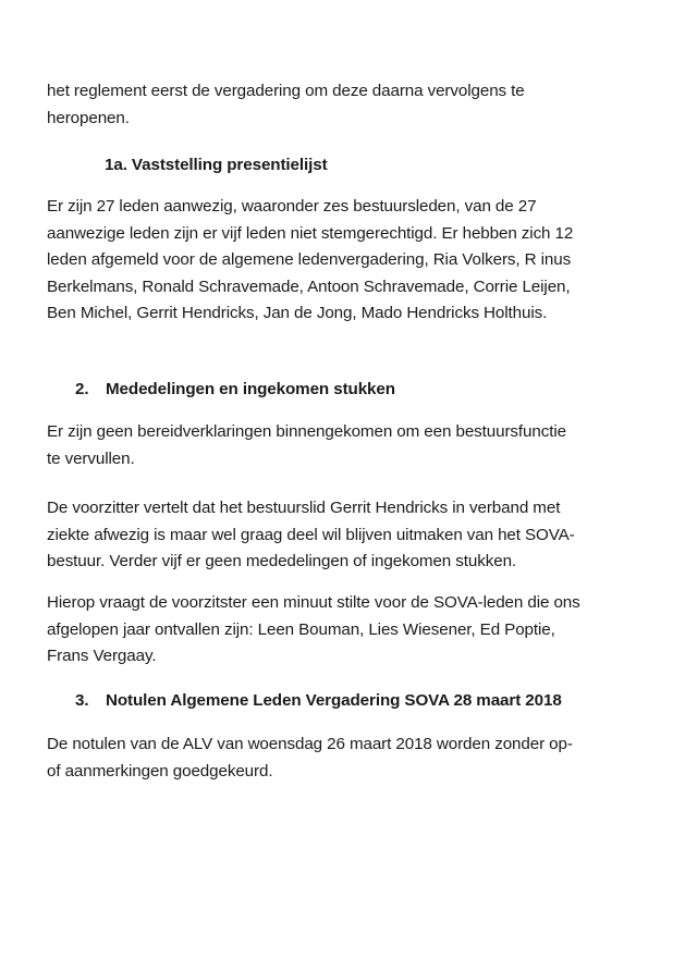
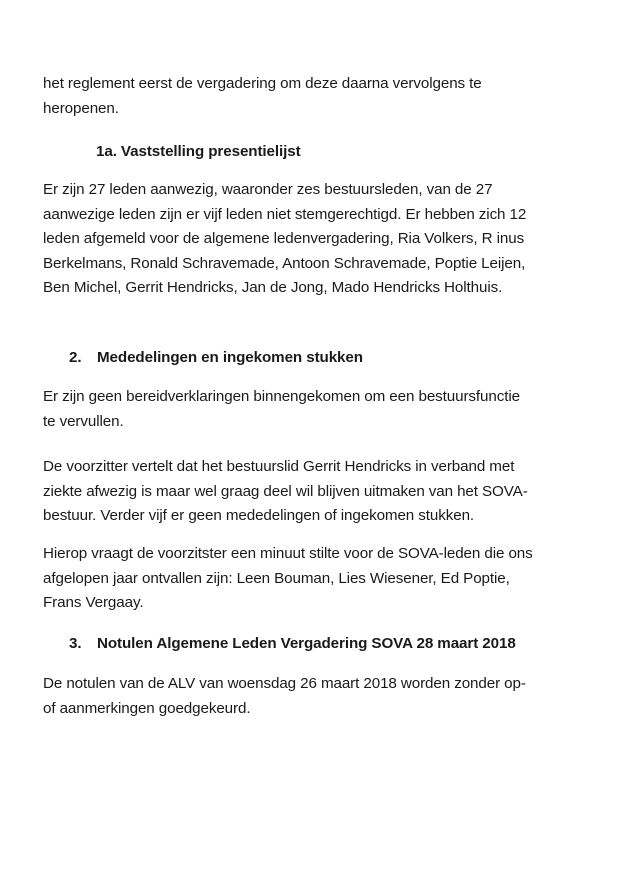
  het reglement eerst de vergadering om deze daarna vervolgens te
  heropenen.
  1a. Vaststelling presentielijst
  Er zijn 27 leden aanwezig, waaronder zes bestuursleden, van de 27
  aanwezige leden zijn er vijf leden niet stemgerechtigd. Er hebben zich 12
  leden afgemeld voor de algemene ledenvergadering, Ria Volkers, R inus
- Berkelmans, Ronald Schravemade, Antoon Schravemade, Corrie Leijen,
+ Berkelmans, Ronald Schravemade, Antoon Schravemade, Poptie Leijen,
  Ben Michel, Gerrit Hendricks, Jan de Jong, Mado Hendricks Holthuis.
  2. Mededelingen en ingekomen stukken
  Er zijn geen bereidverklaringen binnengekomen om een bestuursfunctie
  te vervullen.
  De voorzitter vertelt dat het bestuurslid Gerrit Hendricks in verband met
  ziekte afwezig is maar wel graag deel wil blijven uitmaken van het SOVA-
  bestuur. Verder vijf er geen mededelingen of ingekomen stukken.
  Hierop vraagt de voorzitster een minuut stilte voor de SOVA-leden die ons
  afgelopen jaar ontvallen zijn: Leen Bouman, Lies Wiesener, Ed Poptie,
  Frans Vergaay.
  3. Notulen Algemene Leden Vergadering SOVA 28 maart 2018
  De notulen van de ALV van woensdag 26 maart 2018 worden zonder op-
  of aanmerkingen goedgekeurd.
